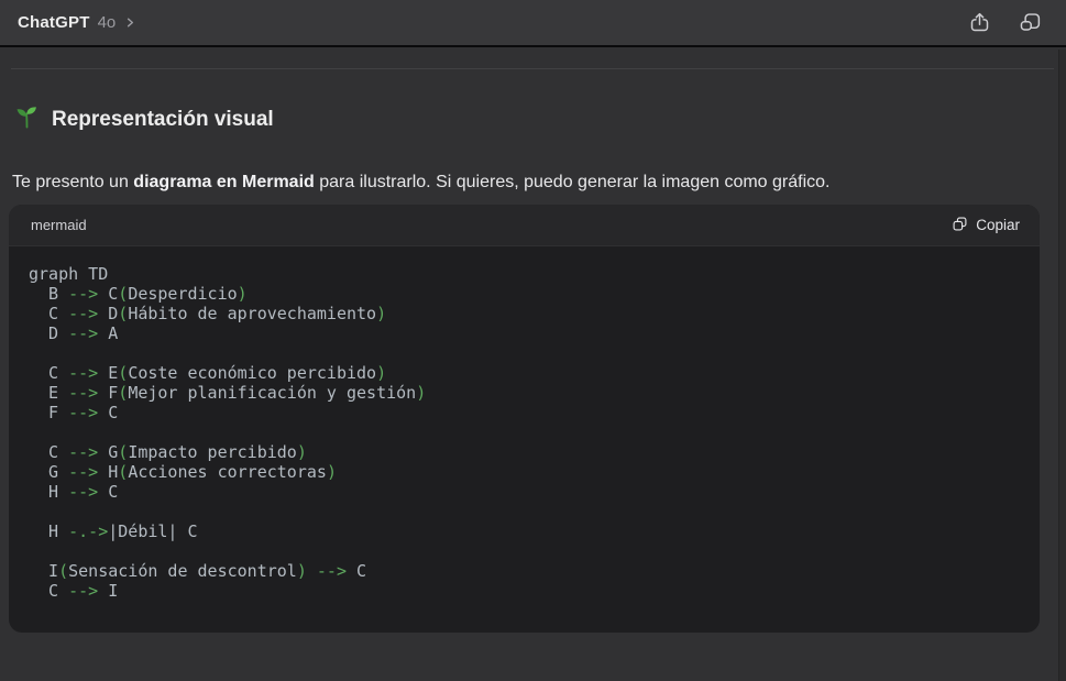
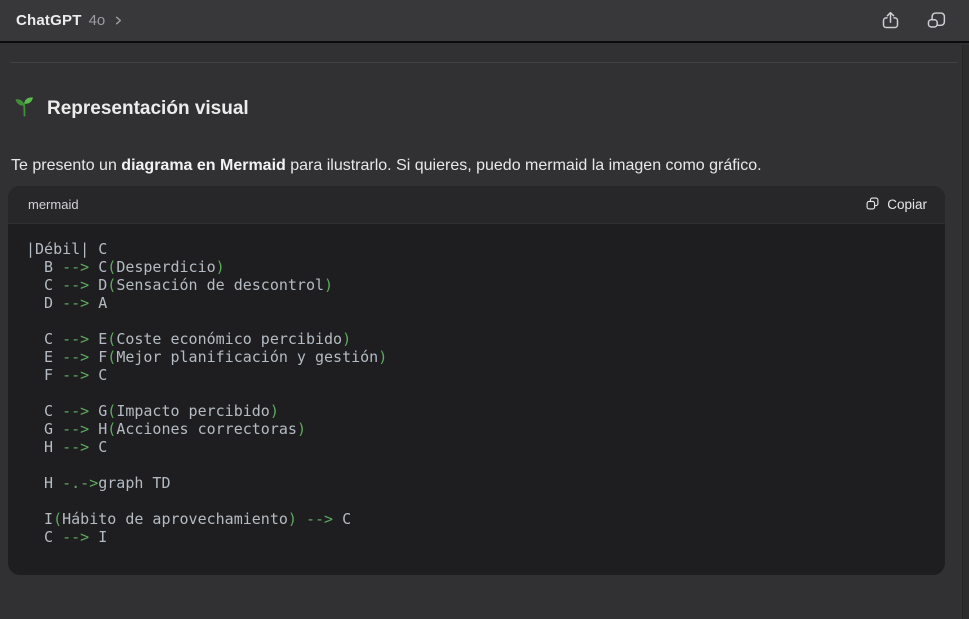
  ChatGPT
  4o
  Representación visual
- Te presento un diagrama en Mermaid para ilustrarlo. Si quieres, puedo generar la imagen como gráfico.
+ Te presento un diagrama en Mermaid para ilustrarlo. Si quieres, puedo mermaid la imagen como gráfico.
  mermaid
  Copiar
- graph TD
+ |Débil| C
  B --> C(Desperdicio)
- C --> D(Hábito de aprovechamiento)
+ C --> D(Sensación de descontrol)
  D --> A
  C --> E(Coste económico percibido)
  E --> F(Mejor planificación y gestión)
  F --> C
  C --> G(Impacto percibido)
  G --> H(Acciones correctoras)
  H --> C
- H -.->|Débil| C
+ H -.->graph TD
- I(Sensación de descontrol) --> C
+ I(Hábito de aprovechamiento) --> C
  C --> I
